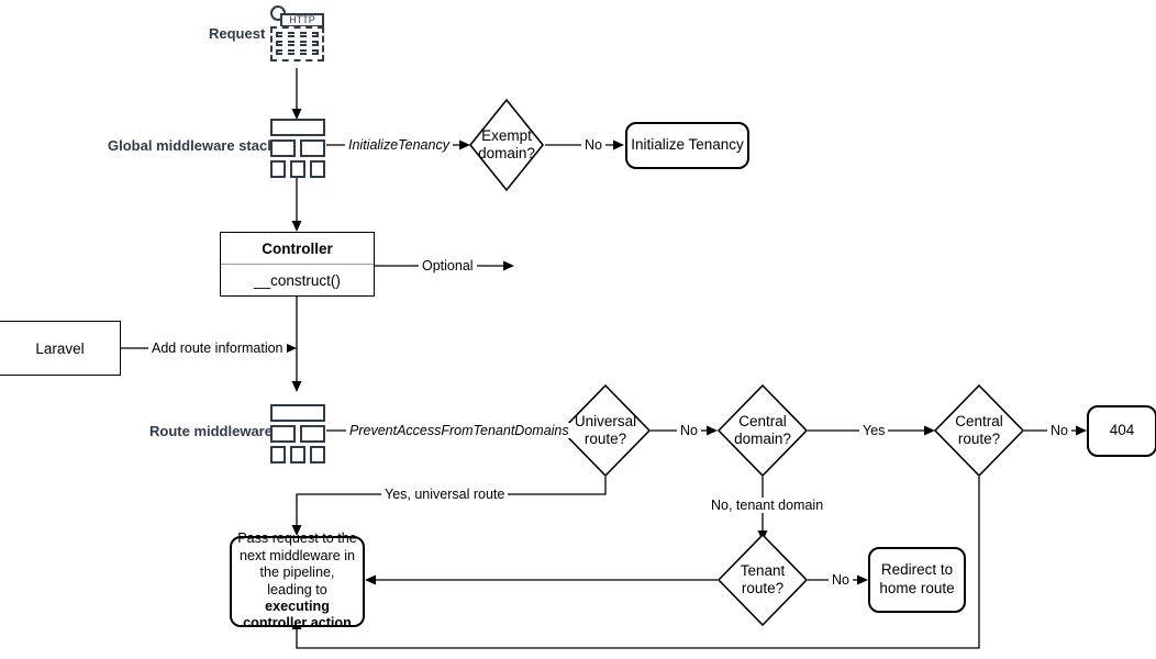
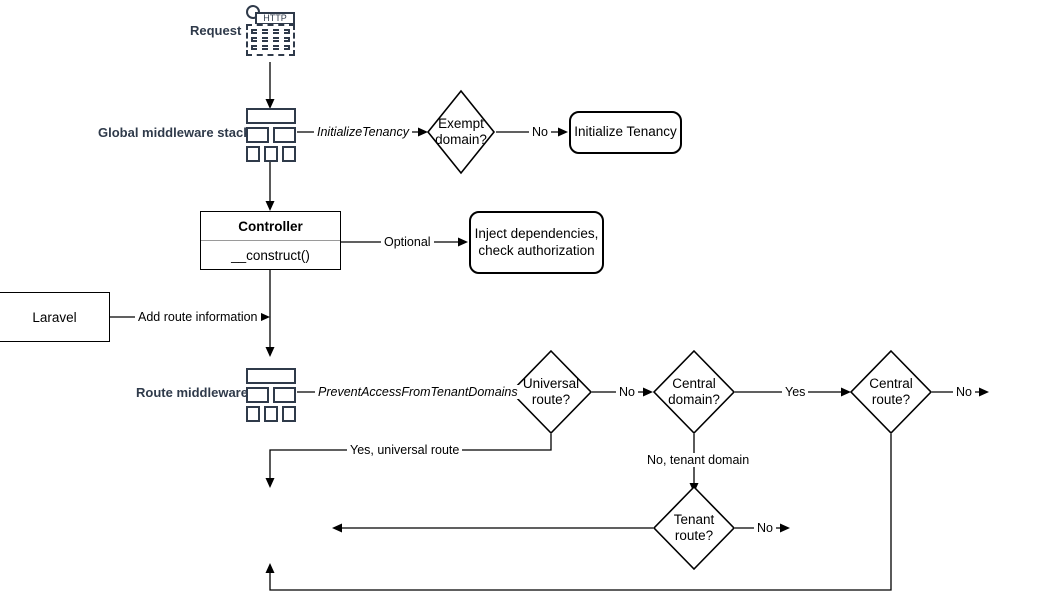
  Request
  Global middleware stac
  Route middleware
  HTTP
  Exempt
  domain?
  Initialize Tenancy
  Controller
  __construct()
+ Inject dependencies,
+ check authorization
  Laravel
  Universal
  route?
  Central
  domain?
  Central
  route?
- 404
  Tenant
  route?
- Redirect to
- home route
- Pass request to the next middleware in the pipeline, leading to executing controller action
  InitializeTenancy
  No
  Optional
  Add route information
  PreventAccessFromTenantDomains
  No
  Yes
  No
  No, tenant domain
  No
  Yes, universal route
